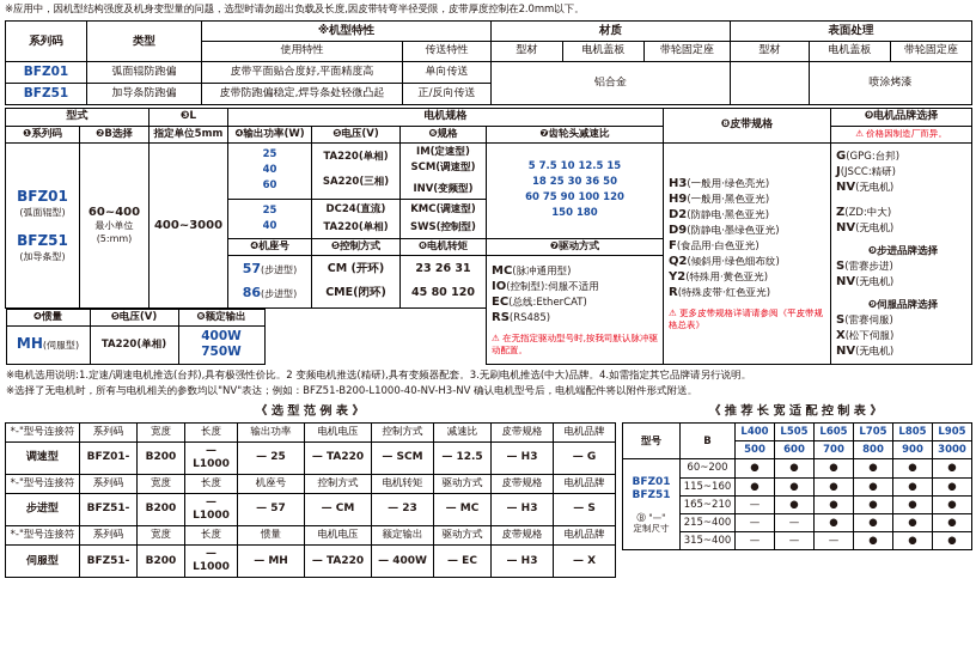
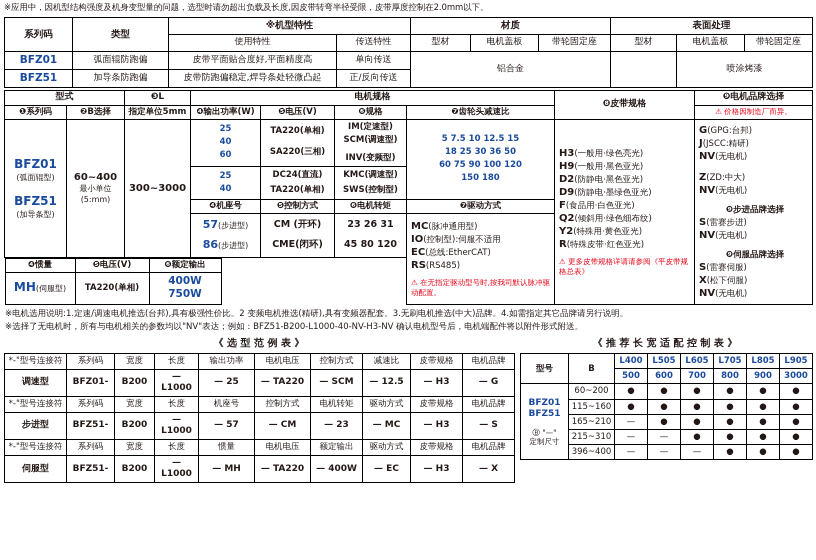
  ※应用中，因机型结构强度及机身变型量的问题，选型时请勿超出负载及长度,因皮带转弯半径受限，皮带厚度控制在2.0mm以下。
  系列码	类型	※机型特性	材质	表面处理
  使用特性	传送特性	型材	电机盖板	带轮固定座	型材	电机盖板	带轮固定座
  BFZ01	弧面辊防跑偏	皮带平面贴合度好,平面精度高	单向传送	铝合金		喷涂烤漆
  BFZ51	加导条防跑偏	皮带防跑偏稳定,焊导条处轻微凸起	正/反向传送
  型式	❸L	电机规格	❽皮带规格	❾电机品牌选择
  ❶系列码	❷B选择	指定单位5mm	❹输出功率(W)	❺电压(V)	❻规格	❼齿轮头减速比	⚠ 价格因制造厂而异。
- BFZ01 (弧面辊型) BFZ51 (加导条型)	60~400 最小单位 (5:mm)	400~3000	25 40 60	TA220(单相) SA220(三相)	IM(定速型) SCM(调速型) INV(变频型)	5 7.5 10 12.5 15 18 25 30 36 50 60 75 90 100 120 150 180	H3(一般用·绿色亮光) H9(一般用·黑色亚光) D2(防静电·黑色亚光) D9(防静电·墨绿色亚光) F(食品用·白色亚光) Q2(倾斜用·绿色细布纹) Y2(特殊用·黄色亚光) R(特殊皮带·红色亚光) ⚠ 更多皮带规格详请请参阅《平皮带规格总表》	G(GPG:台邦) J(JSCC:精研) NV(无电机) Z(ZD:中大) NV(无电机) ❾步进品牌选择 S(雷赛步进) NV(无电机) ❾伺服品牌选择 S(雷赛伺服) X(松下伺服) NV(无电机)
+ BFZ01 (弧面辊型) BFZ51 (加导条型)	60~400 最小单位 (5:mm)	300~3000	25 40 60	TA220(单相) SA220(三相)	IM(定速型) SCM(调速型) INV(变频型)	5 7.5 10 12.5 15 18 25 30 36 50 60 75 90 100 120 150 180	H3(一般用·绿色亮光) H9(一般用·黑色亚光) D2(防静电·黑色亚光) D9(防静电·墨绿色亚光) F(食品用·白色亚光) Q2(倾斜用·绿色细布纹) Y2(特殊用·黄色亚光) R(特殊皮带·红色亚光) ⚠ 更多皮带规格详请请参阅《平皮带规格总表》	G(GPG:台邦) J(JSCC:精研) NV(无电机) Z(ZD:中大) NV(无电机) ❾步进品牌选择 S(雷赛步进) NV(无电机) ❾伺服品牌选择 S(雷赛伺服) X(松下伺服) NV(无电机)
  25 40	DC24(直流) TA220(单相)	KMC(调速型) SWS(控制型)
  ❹机座号	❺控制方式	❻电机转矩	❼驱动方式
  57(步进型) 86(步进型)	CM (开环) CME(闭环)	23 26 31 45 80 120	MC(脉冲通用型) IO(控制型):伺服不适用 EC(总线:EtherCAT) RS(RS485) ⚠ 在无指定驱动型号时,按我司默认脉冲驱动配置。
  ❹惯量	❺电压(V)	❻额定输出
  MH(伺服型)	TA220(单相)	400W 750W
  ※电机选用说明:1.定速/调速电机推选(台邦),具有极强性价比。2 变频电机推选(精研),具有变频器配套。3.无刷电机推选(中大)品牌。4.如需指定其它品牌请另行说明。
  ※选择了无电机时，所有与电机相关的参数均以"NV"表达；例如：BFZ51-B200-L1000-40-NV-H3-NV 确认电机型号后，电机端配件将以附件形式附送。
  《 选 型 范 例 表 》
  *-"型号连接符	系列码	宽度	长度	输出功率	电机电压	控制方式	减速比	皮带规格	电机品牌
  调速型	BFZ01-	B200	— L1000	— 25	— TA220	— SCM	— 12.5	— H3	— G
  *-"型号连接符	系列码	宽度	长度	机座号	控制方式	电机转矩	驱动方式	皮带规格	电机品牌
  步进型	BFZ51-	B200	— L1000	— 57	— CM	— 23	— MC	— H3	— S
  *-"型号连接符	系列码	宽度	长度	惯量	电机电压	额定输出	驱动方式	皮带规格	电机品牌
  伺服型	BFZ51-	B200	— L1000	— MH	— TA220	— 400W	— EC	— H3	— X
  《 推 荐 长 宽 适 配 控 制 表 》
  型号	B	L400	L505	L605	L705	L805	L905
  500	600	700	800	900	3000
  BFZ01 BFZ51 Ⓑ "—" 定制尺寸	60~200	●	●	●	●	●	●
  115~160	●	●	●	●	●	●
  165~210	—	●	●	●	●	●
- 215~400	—	—	●	●	●	●
+ 215~310	—	—	●	●	●	●
- 315~400	—	—	—	●	●	●
+ 396~400	—	—	—	●	●	●
